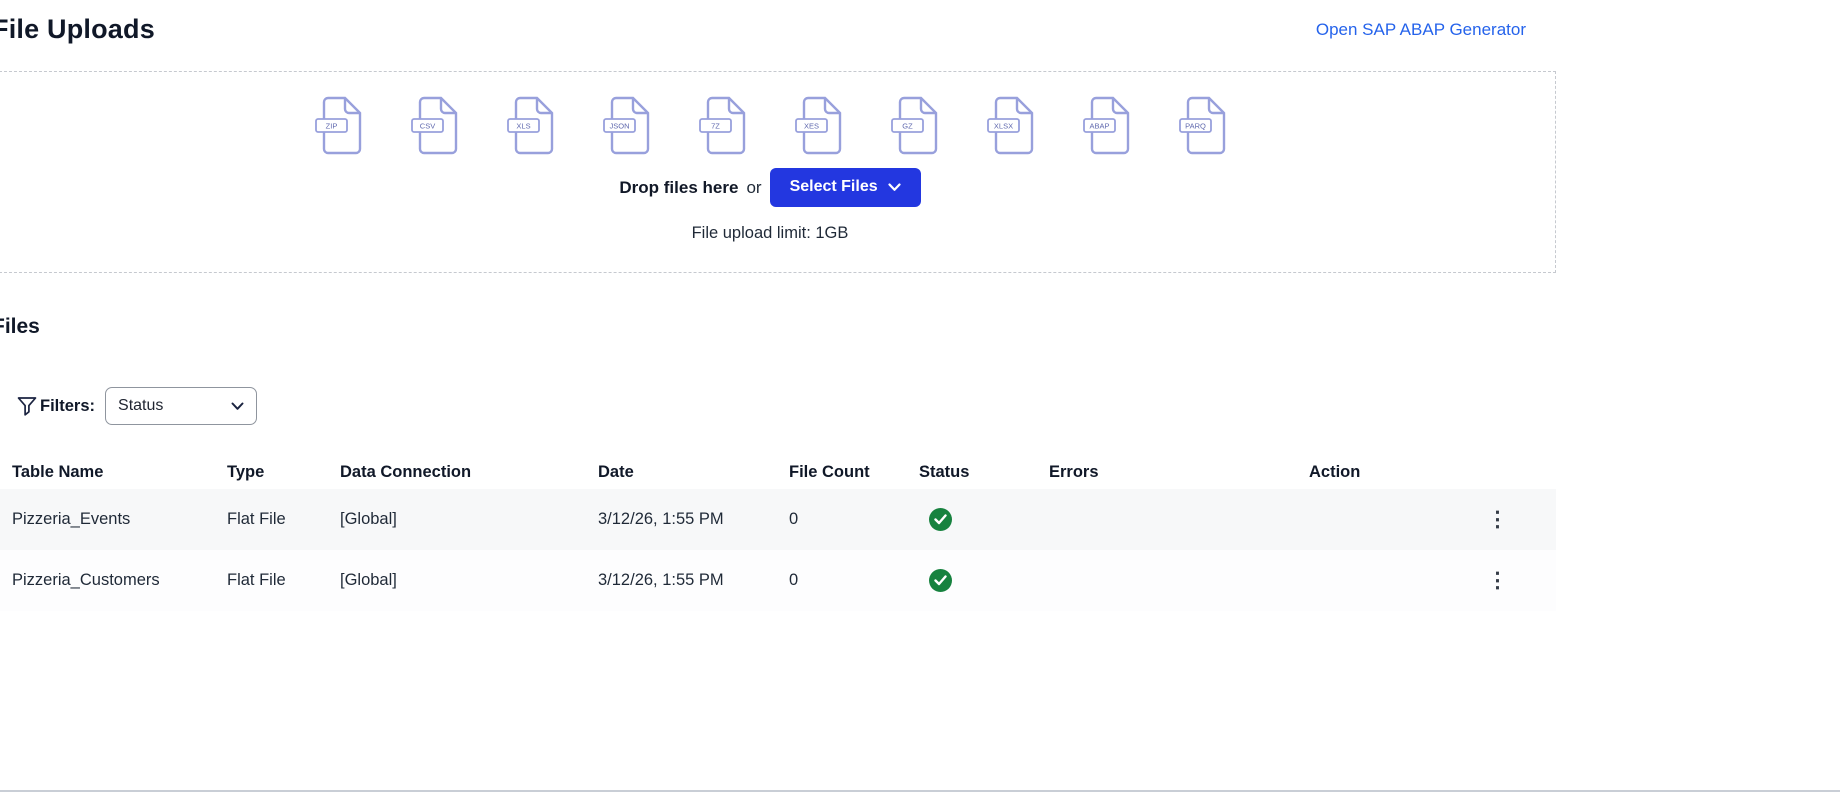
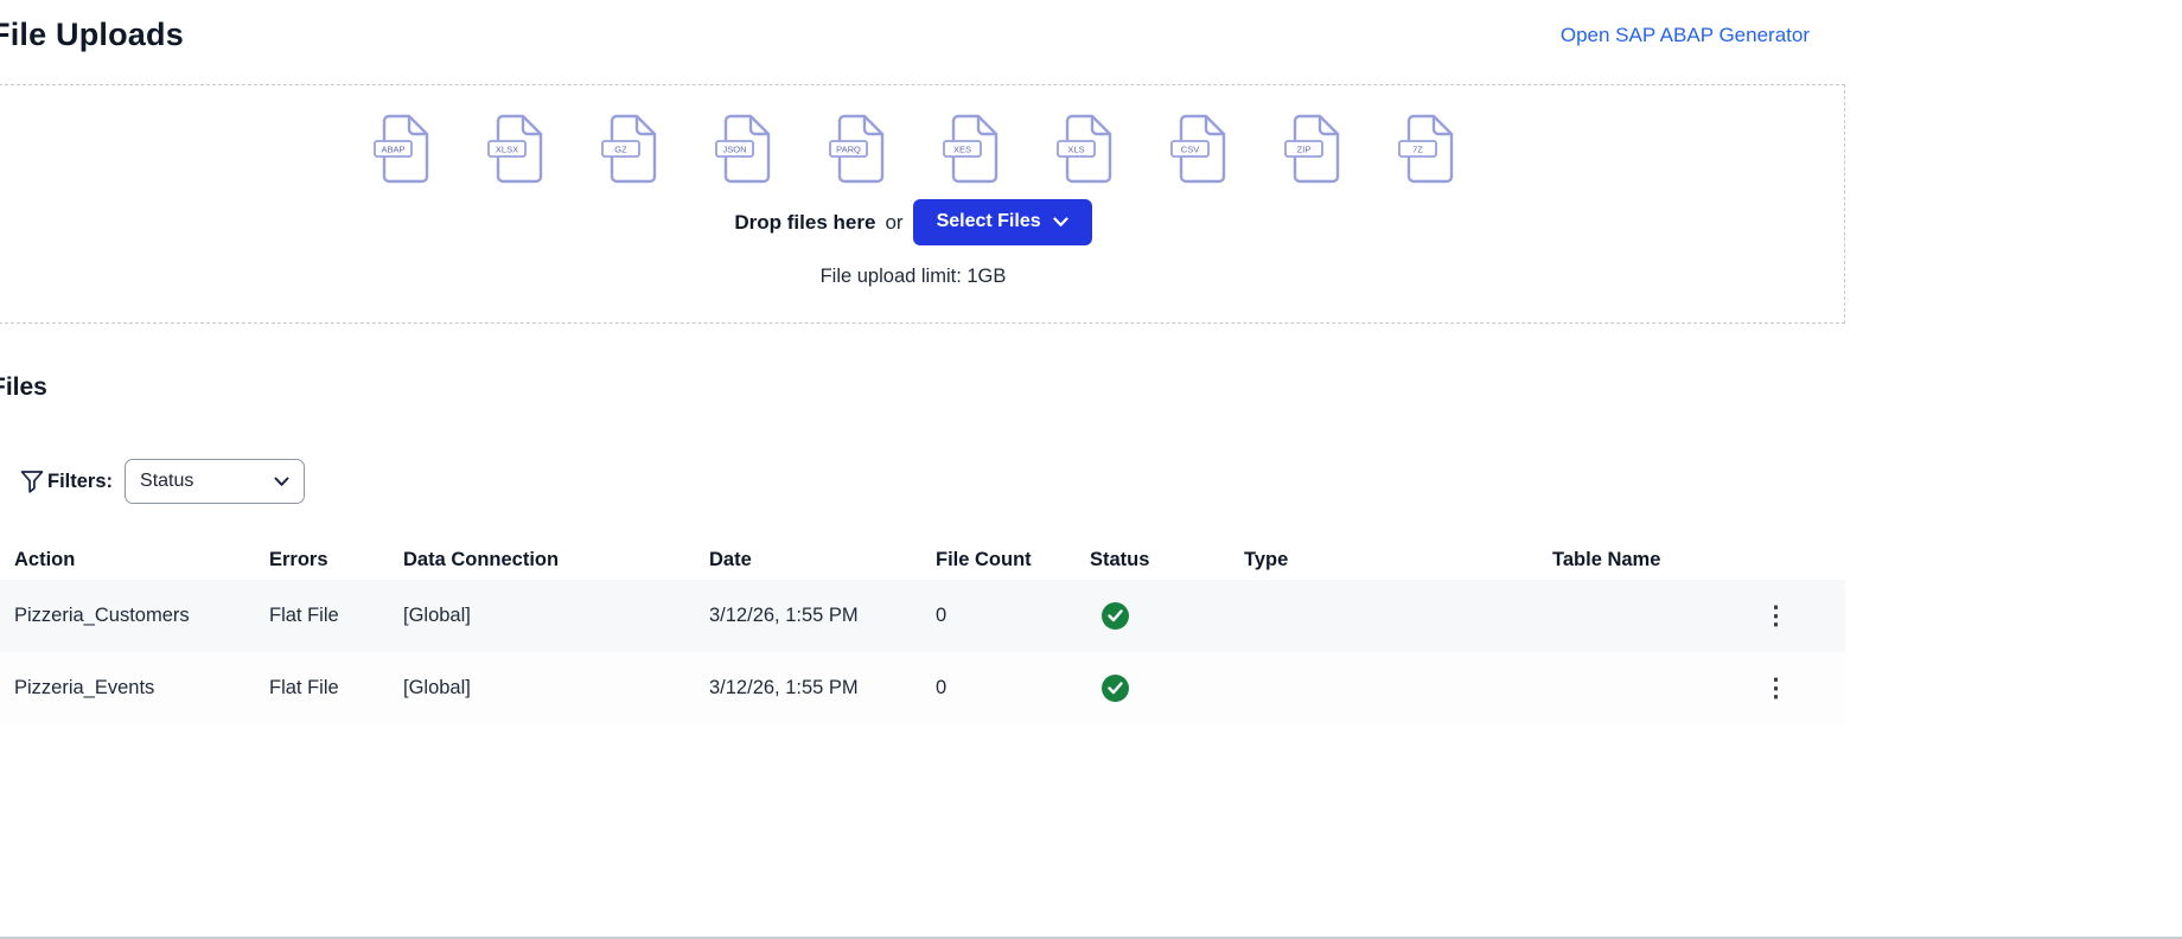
  File Uploads
  Open SAP ABAP Generator
- ZIP
+ ABAP
- CSV
+ XLSX
- XLS
+ GZ
  JSON
- 7Z
+ PARQ
  XES
- GZ
+ XLS
- XLSX
+ CSV
- ABAP
+ ZIP
- PARQ
+ 7Z
  Drop files here
  or
  Select Files
  File upload limit: 1GB
  iles
  Filters:
  Status
- Table Name
+ Action
- Type
+ Errors
  Data Connection
  Date
  File Count
  Status
- Errors
+ Type
- Action
+ Table Name
- Pizzeria_Events
+ Pizzeria_Customers
  Flat File
  [Global]
  3/12/26, 1:55 PM
  0
  ⋮
- Pizzeria_Customers
+ Pizzeria_Events
  Flat File
  [Global]
  3/12/26, 1:55 PM
  0
  ⋮
